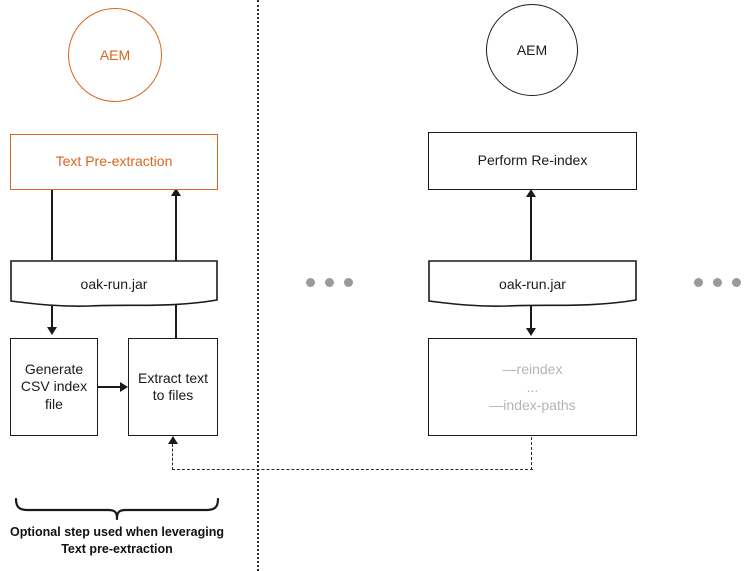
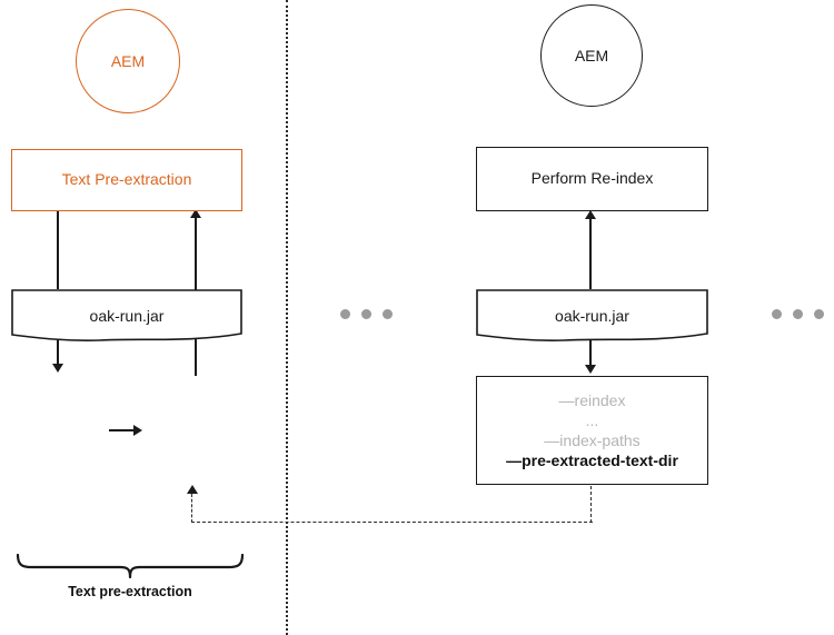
  AEM
  Text Pre-extraction
  oak-run.jar
- Generate CSV index file
- Extract text to files
- Optional step used when leveraging
  Text pre-extraction
  AEM
  Perform Re-index
  oak-run.jar
  —reindex
  ...
  —index-paths
+ —pre-extracted-text-dir
